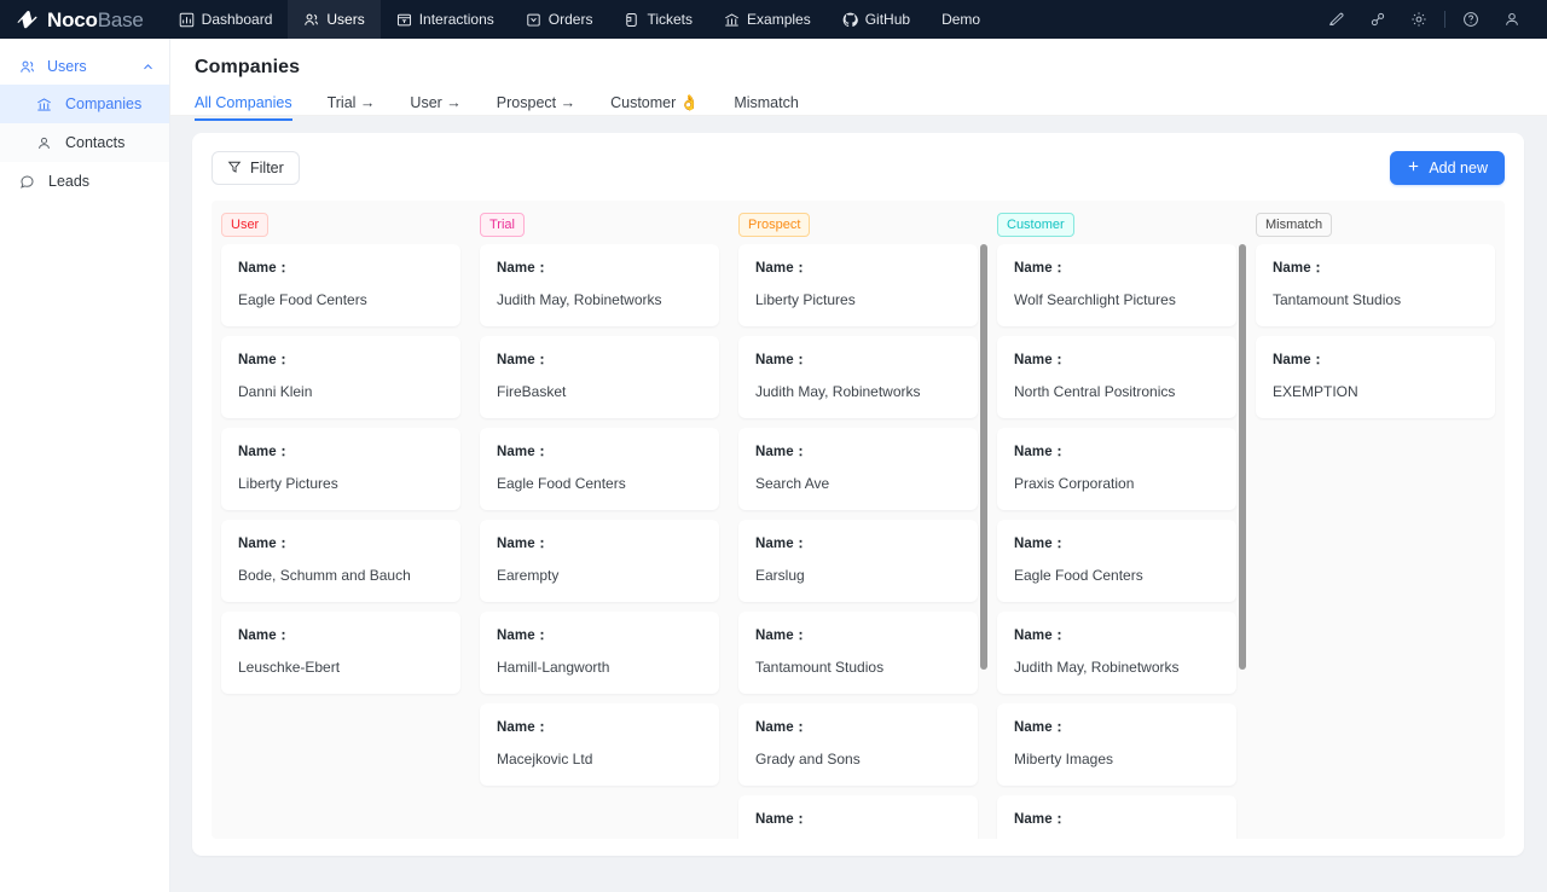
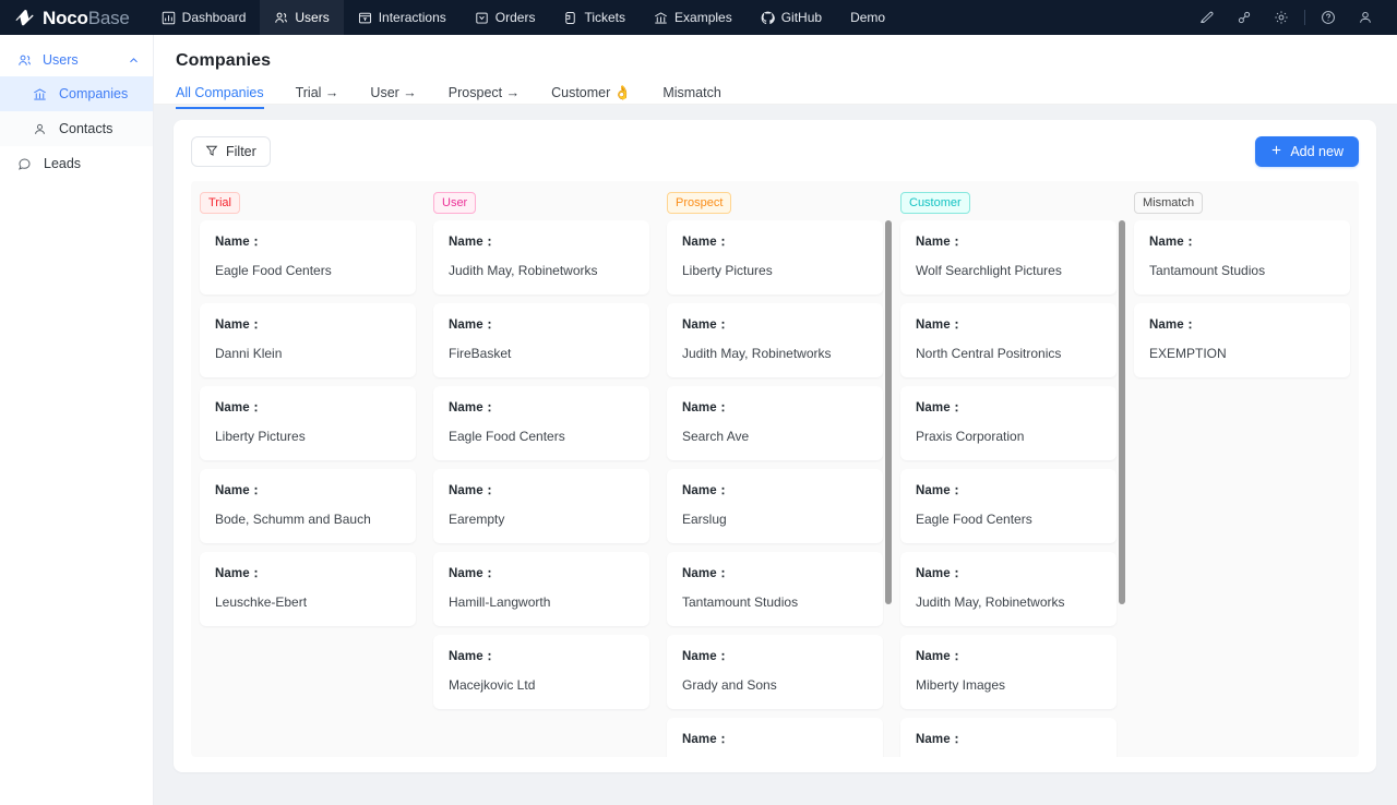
  NocoBase
  Dashboard
  Users
  Interactions
  Orders
  Tickets
  Examples
  GitHub
  Demo
  Users
  Companies
  Contacts
  Leads
  Companies
  All Companies
  Trial →
  User →
  Prospect →
  Customer 👌
  Mismatch
  Filter
  Add new
- User
+ Trial
  Name：
  Eagle Food Centers
  Name：
  Danni Klein
  Name：
  Liberty Pictures
  Name：
  Bode, Schumm and Bauch
  Name：
  Leuschke-Ebert
- Trial
+ User
  Name：
  Judith May, Robinetworks
  Name：
  FireBasket
  Name：
  Eagle Food Centers
  Name：
  Earempty
  Name：
  Hamill-Langworth
  Name：
  Macejkovic Ltd
  Prospect
  Name：
  Liberty Pictures
  Name：
  Judith May, Robinetworks
  Name：
  Search Ave
  Name：
  Earslug
  Name：
  Tantamount Studios
  Name：
  Grady and Sons
  Name：
  Customer
  Name：
  Wolf Searchlight Pictures
  Name：
  North Central Positronics
  Name：
  Praxis Corporation
  Name：
  Eagle Food Centers
  Name：
  Judith May, Robinetworks
  Name：
  Miberty Images
  Name：
  Mismatch
  Name：
  Tantamount Studios
  Name：
  EXEMPTION
